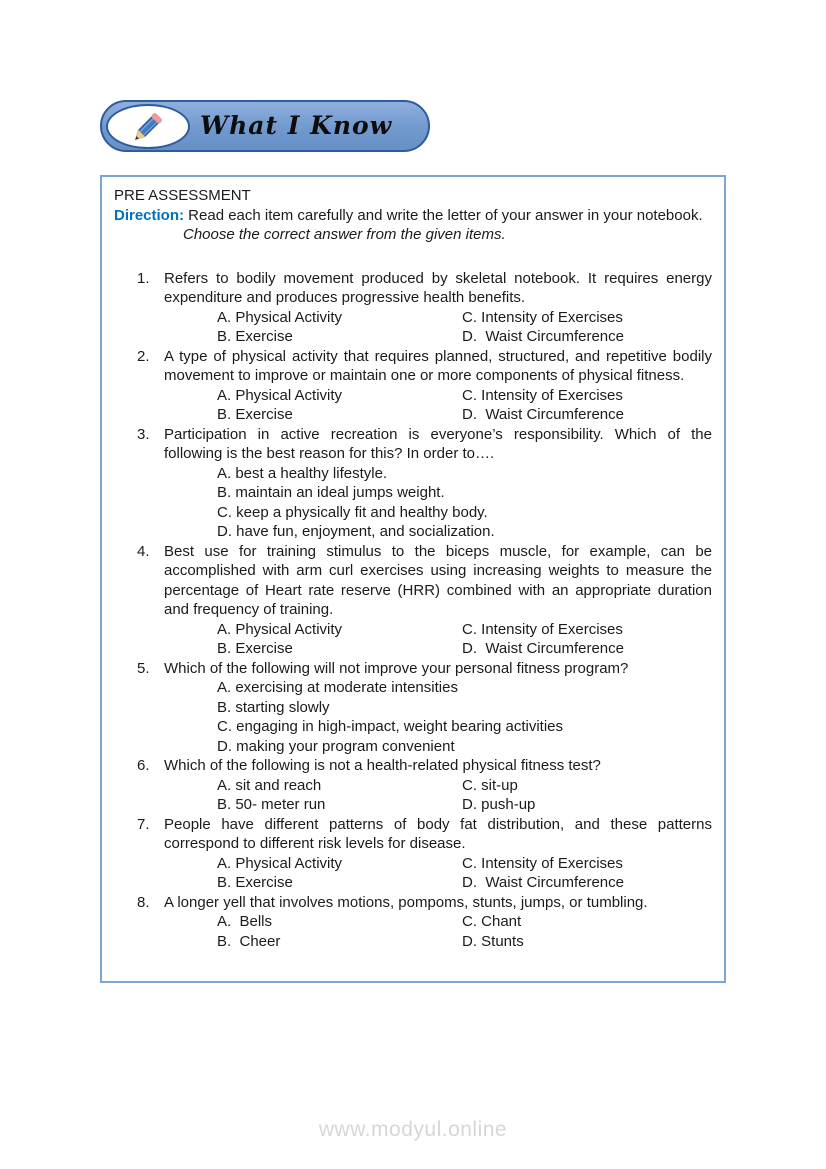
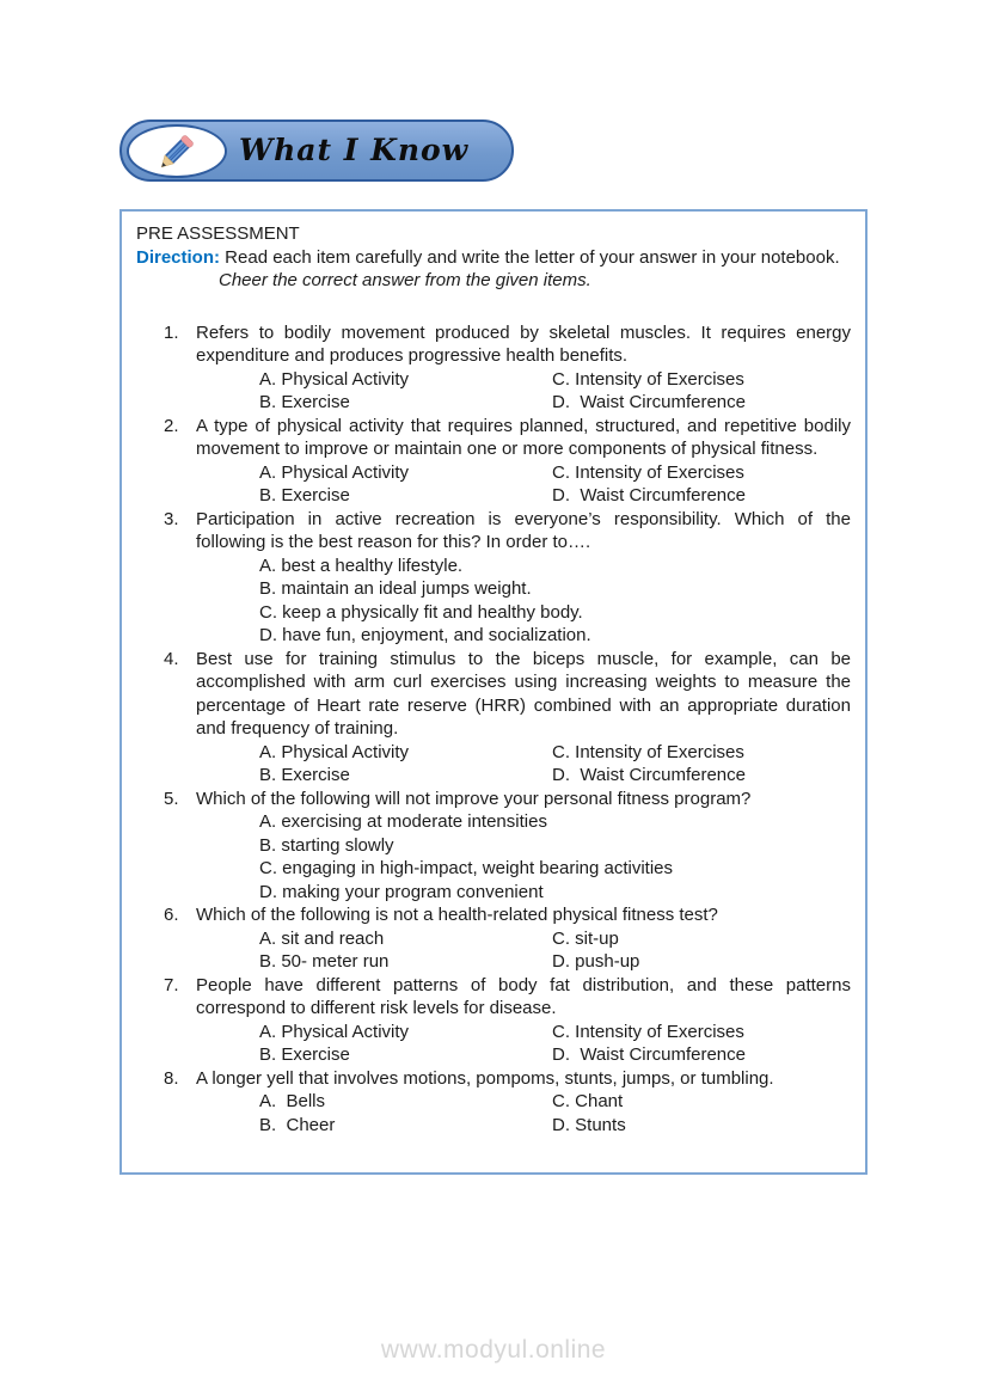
  What I Know
  PRE ASSESSMENT
- Direction: Read each item carefully and write the letter of your answer in your notebook. Choose the correct answer from the given items.
+ Direction: Read each item carefully and write the letter of your answer in your notebook. Cheer the correct answer from the given items.
  1.
- Refers to bodily movement produced by skeletal notebook. It requires energy expenditure and produces progressive health benefits.
+ Refers to bodily movement produced by skeletal muscles. It requires energy expenditure and produces progressive health benefits.
  A. Physical Activity
  C. Intensity of Exercises
  B. Exercise
  D. Waist Circumference
  2.
  A type of physical activity that requires planned, structured, and repetitive bodily movement to improve or maintain one or more components of physical fitness.
  A. Physical Activity
  C. Intensity of Exercises
  B. Exercise
  D. Waist Circumference
  3.
  Participation in active recreation is everyone’s responsibility. Which of the following is the best reason for this? In order to….
  A. best a healthy lifestyle.
  B. maintain an ideal jumps weight.
  C. keep a physically fit and healthy body.
  D. have fun, enjoyment, and socialization.
  4.
  Best use for training stimulus to the biceps muscle, for example, can be accomplished with arm curl exercises using increasing weights to measure the percentage of Heart rate reserve (HRR) combined with an appropriate duration and frequency of training.
  A. Physical Activity
  C. Intensity of Exercises
  B. Exercise
  D. Waist Circumference
  5.
  Which of the following will not improve your personal fitness program?
  A. exercising at moderate intensities
  B. starting slowly
  C. engaging in high-impact, weight bearing activities
  D. making your program convenient
  6.
  Which of the following is not a health-related physical fitness test?
  A. sit and reach
  C. sit-up
  B. 50- meter run
  D. push-up
  7.
  People have different patterns of body fat distribution, and these patterns correspond to different risk levels for disease.
  A. Physical Activity
  C. Intensity of Exercises
  B. Exercise
  D. Waist Circumference
  8.
  A longer yell that involves motions, pompoms, stunts, jumps, or tumbling.
  A. Bells
  C. Chant
  B. Cheer
  D. Stunts
  www.modyul.online
